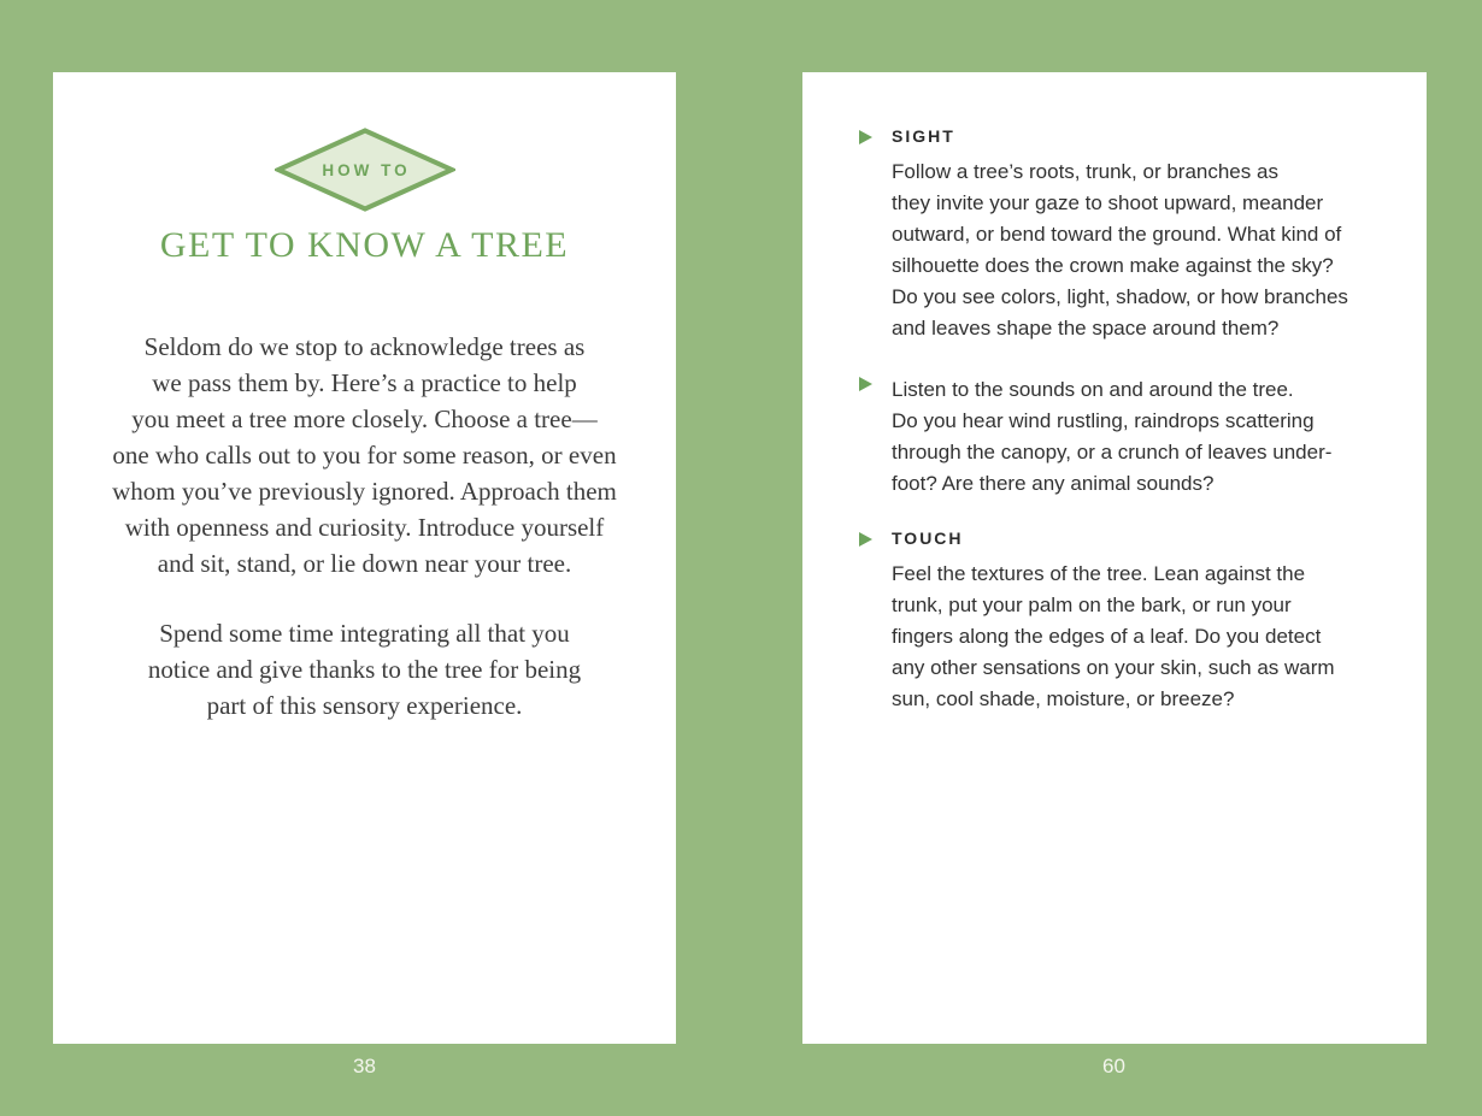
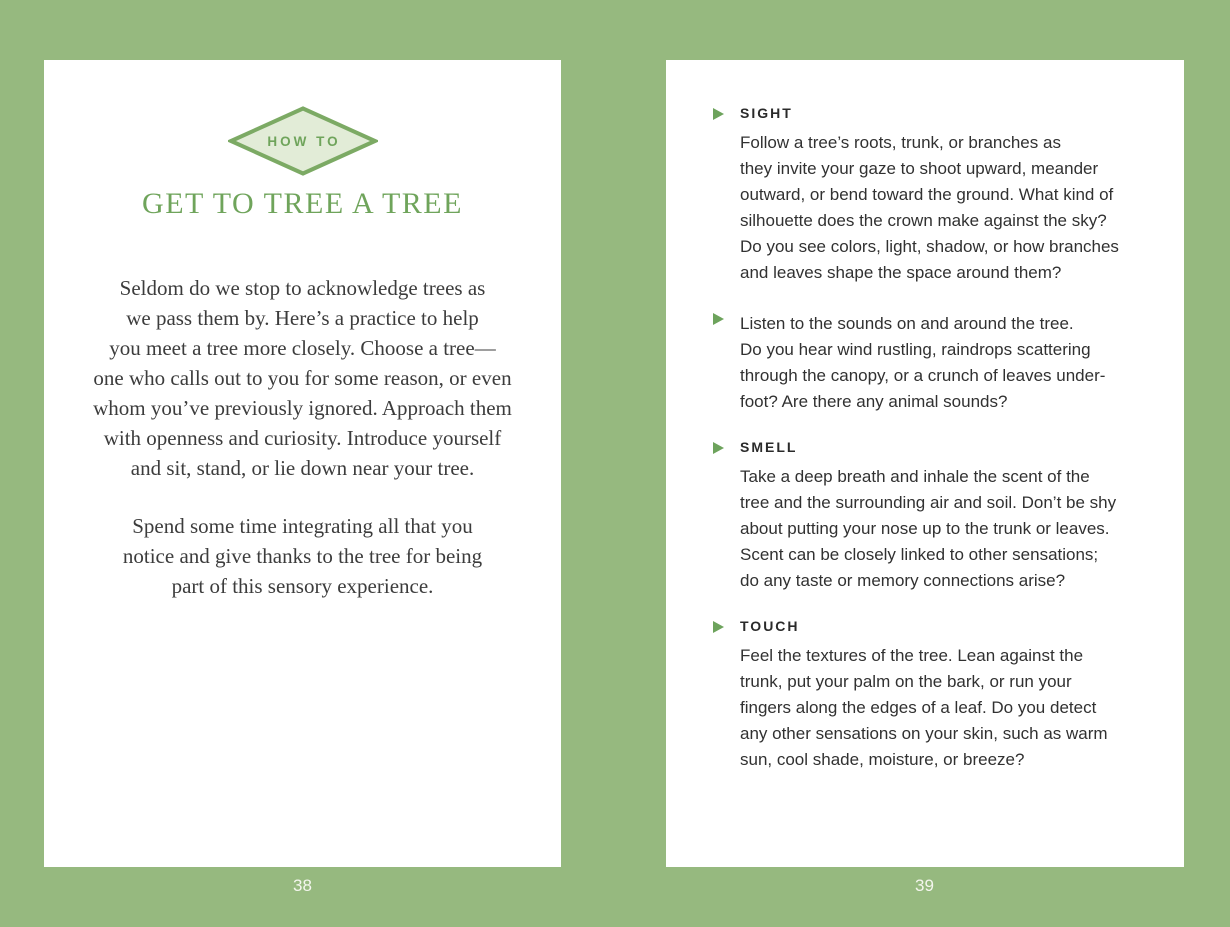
  HOW TO
- GET TO KNOW A TREE
+ GET TO TREE A TREE
  Seldom do we stop to acknowledge trees as
  we pass them by. Here’s a practice to help
  you meet a tree more closely. Choose a tree—
  one who calls out to you for some reason, or even
  whom you’ve previously ignored. Approach them
  with openness and curiosity. Introduce yourself
  and sit, stand, or lie down near your tree.
  Spend some time integrating all that you
  notice and give thanks to the tree for being
  part of this sensory experience.
  SIGHT
  Follow a tree’s roots, trunk, or branches as
  they invite your gaze to shoot upward, meander
  outward, or bend toward the ground. What kind of
  silhouette does the crown make against the sky?
  Do you see colors, light, shadow, or how branches
  and leaves shape the space around them?
  Listen to the sounds on and around the tree.
  Do you hear wind rustling, raindrops scattering
  through the canopy, or a crunch of leaves under-
  foot? Are there any animal sounds?
+ SMELL
+ Take a deep breath and inhale the scent of the
+ tree and the surrounding air and soil. Don’t be shy
+ about putting your nose up to the trunk or leaves.
+ Scent can be closely linked to other sensations;
+ do any taste or memory connections arise?
  TOUCH
  Feel the textures of the tree. Lean against the
  trunk, put your palm on the bark, or run your
  fingers along the edges of a leaf. Do you detect
  any other sensations on your skin, such as warm
  sun, cool shade, moisture, or breeze?
  38
- 60
+ 39
